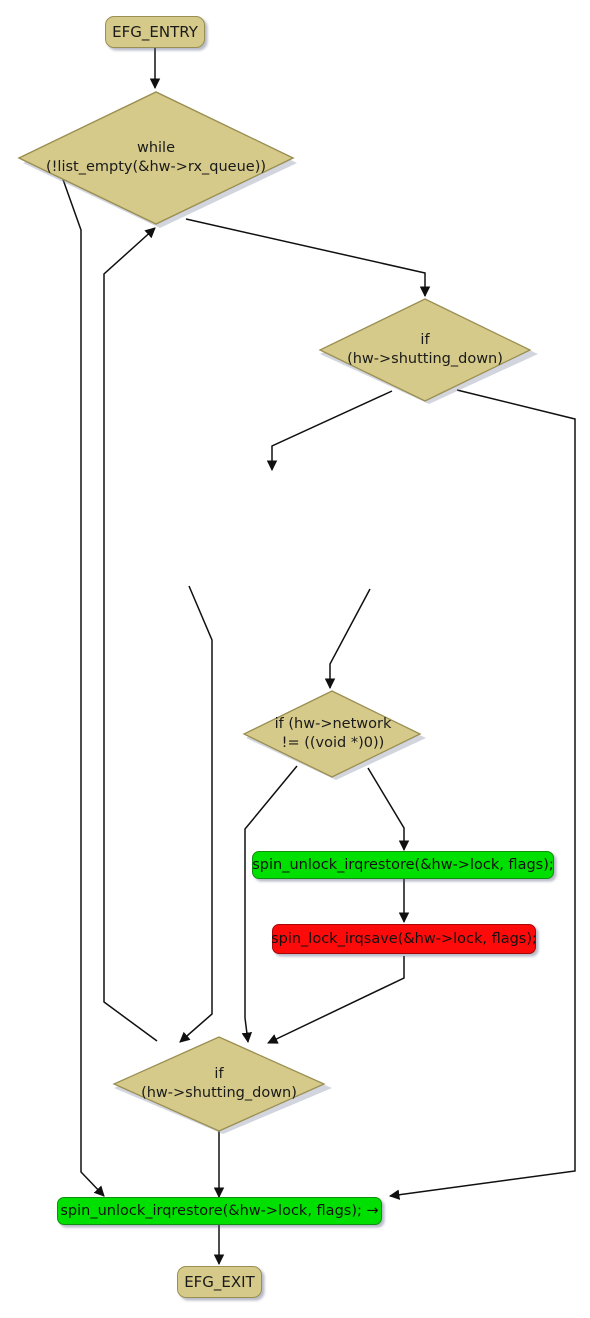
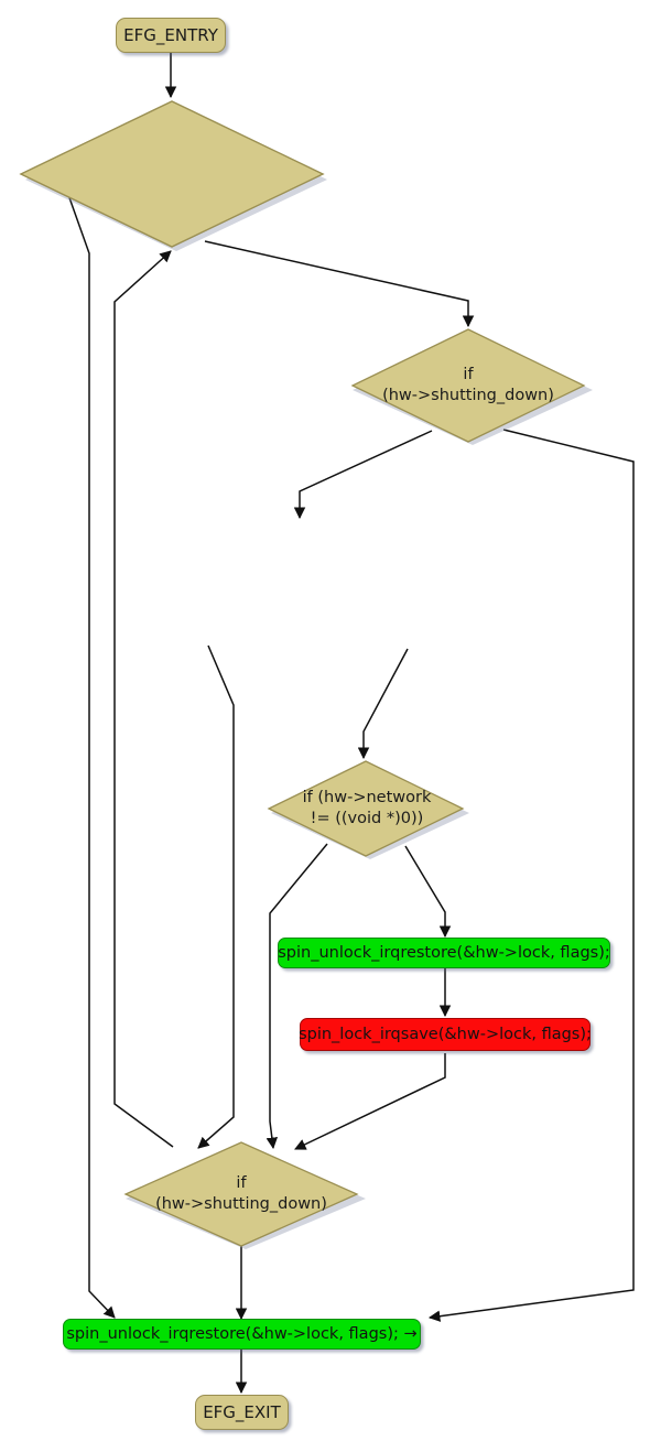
  EFG_ENTRY
- while
- (!list_empty(&hw->rx_queue))
  if
  (hw->shutting_down)
  if (hw->network
  != ((void *)0))
  spin_unlock_irqrestore(&hw->lock, flags);
  spin_lock_irqsave(&hw->lock, flags);
  if
  (hw->shutting_down)
  spin_unlock_irqrestore(&hw->lock, flags); →
  EFG_EXIT
